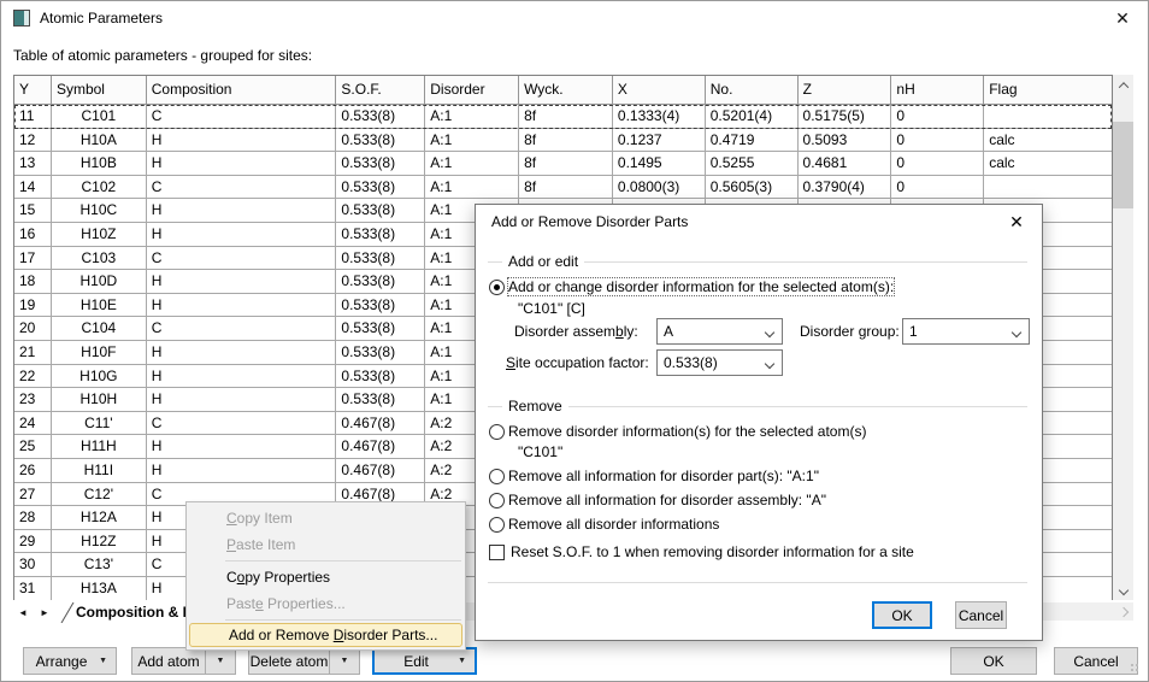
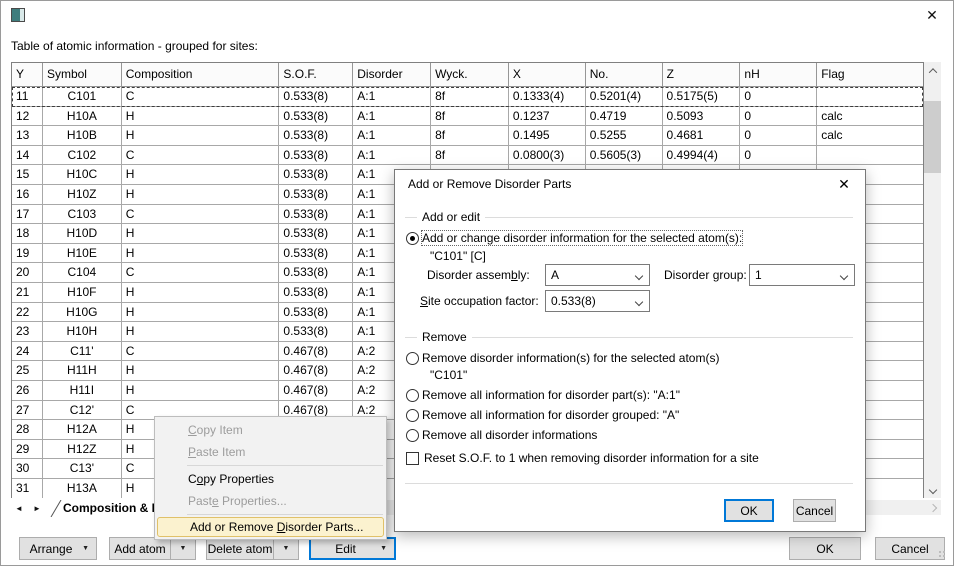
- Atomic Parameters
  ✕
- Table of atomic parameters - grouped for sites:
+ Table of atomic information - grouped for sites:
  Y
  Symbol
  Composition
  S.O.F.
  Disorder
  Wyck.
  X
  No.
  Z
  nH
  Flag
  11
  C101
  C
  0.533(8)
  A:1
  8f
  0.1333(4)
  0.5201(4)
  0.5175(5)
  0
  12
  H10A
  H
  0.533(8)
  A:1
  8f
  0.1237
  0.4719
  0.5093
  0
  calc
  13
  H10B
  H
  0.533(8)
  A:1
  8f
  0.1495
  0.5255
  0.4681
  0
  calc
  14
  C102
  C
  0.533(8)
  A:1
  8f
  0.0800(3)
  0.5605(3)
- 0.3790(4)
+ 0.4994(4)
  0
  15
  H10C
  H
  0.533(8)
  A:1
  16
  H10Z
  H
  0.533(8)
  A:1
  17
  C103
  C
  0.533(8)
  A:1
  18
  H10D
  H
  0.533(8)
  A:1
  19
  H10E
  H
  0.533(8)
  A:1
  20
  C104
  C
  0.533(8)
  A:1
  21
  H10F
  H
  0.533(8)
  A:1
  22
  H10G
  H
  0.533(8)
  A:1
  23
  H10H
  H
  0.533(8)
  A:1
  24
  C11'
  C
  0.467(8)
  A:2
  25
  H11H
  H
  0.467(8)
  A:2
  26
  H11I
  H
  0.467(8)
  A:2
  27
  C12'
  C
  0.467(8)
  A:2
  28
  H12A
  H
  29
  H12Z
  H
  30
  C13'
  C
  31
  H13A
  H
  Composition &
  ◄
  ►
  Arrange
  Add atom
  Delete atom
  Edit
  OK
  Cancel
  Add or Remove Disorder Parts
  ✕
  Add or edit
  Add or change disorder information for the selected atom(s):
  "C101" [C]
  Disorder assembly:
  A
  Disorder group:
  1
  Site occupation factor:
  0.533(8)
  Remove
  Remove disorder information(s) for the selected atom(s)
  "C101"
  Remove all information for disorder part(s): "A:1"
- Remove all information for disorder assembly: "A"
+ Remove all information for disorder grouped: "A"
  Remove all disorder informations
  Reset S.O.F. to 1 when removing disorder information for a site
  OK
  Cancel
  Copy Item
  Paste Item
  Copy Properties
  Paste Properties...
  Add or Remove Disorder Parts...
